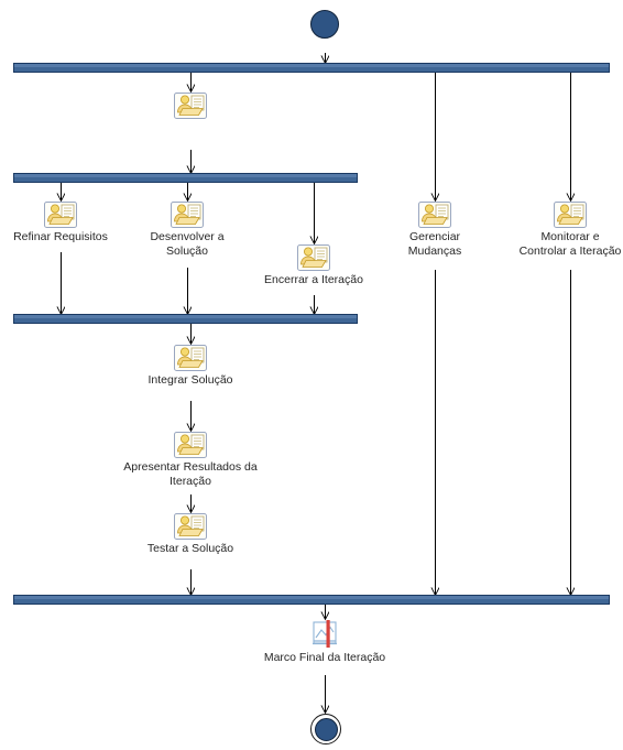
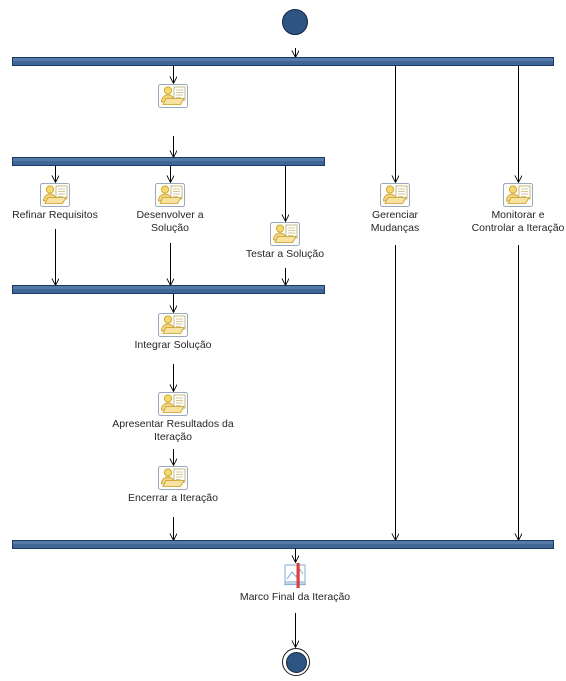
  Refinar Requisitos
  Desenvolver a
  Solução
- Encerrar a Iteração
+ Testar a Solução
  Gerenciar
  Mudanças
  Monitorar e
  Controlar a Iteração
  Integrar Solução
  Apresentar Resultados da
  Iteração
- Testar a Solução
+ Encerrar a Iteração
  Marco Final da Iteração
